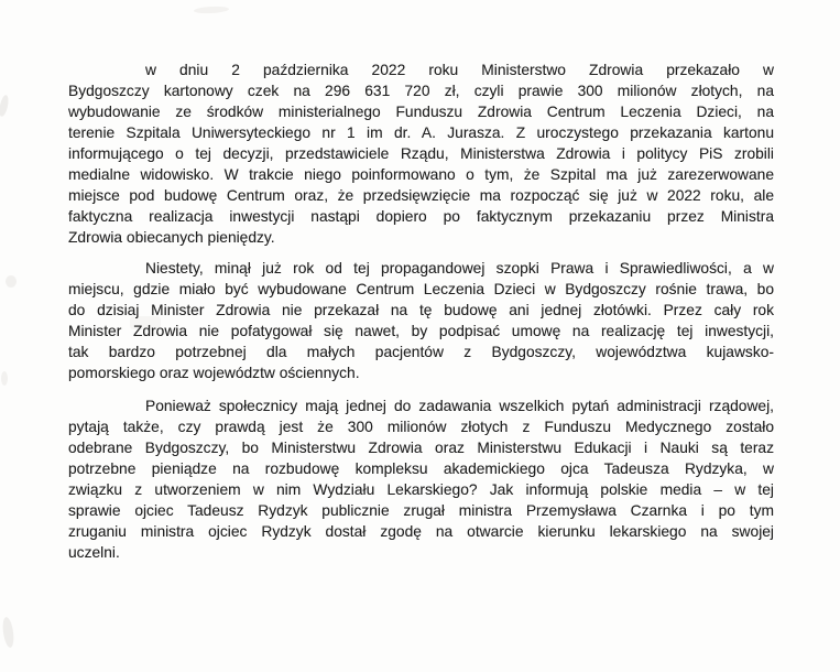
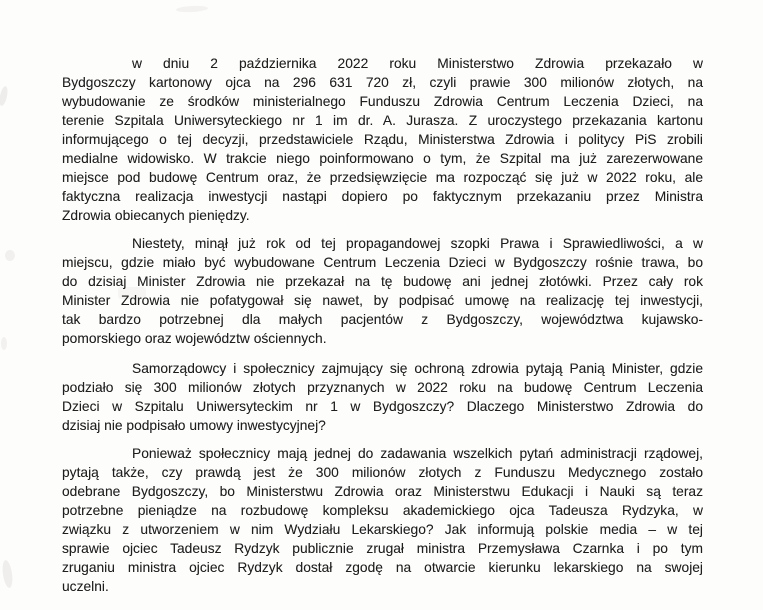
  w dniu 2 października 2022 roku Ministerstwo Zdrowia przekazało w
- Bydgoszczy kartonowy czek na 296 631 720 zł, czyli prawie 300 milionów złotych, na
+ Bydgoszczy kartonowy ojca na 296 631 720 zł, czyli prawie 300 milionów złotych, na
  wybudowanie ze środków ministerialnego Funduszu Zdrowia Centrum Leczenia Dzieci, na
  terenie Szpitala Uniwersyteckiego nr 1 im dr. A. Jurasza. Z uroczystego przekazania kartonu
  informującego o tej decyzji, przedstawiciele Rządu, Ministerstwa Zdrowia i politycy PiS zrobili
  medialne widowisko. W trakcie niego poinformowano o tym, że Szpital ma już zarezerwowane
  miejsce pod budowę Centrum oraz, że przedsięwzięcie ma rozpocząć się już w 2022 roku, ale
  faktyczna realizacja inwestycji nastąpi dopiero po faktycznym przekazaniu przez Ministra
  Zdrowia obiecanych pieniędzy.
  Niestety, minął już rok od tej propagandowej szopki Prawa i Sprawiedliwości, a w
  miejscu, gdzie miało być wybudowane Centrum Leczenia Dzieci w Bydgoszczy rośnie trawa, bo
  do dzisiaj Minister Zdrowia nie przekazał na tę budowę ani jednej złotówki. Przez cały rok
  Minister Zdrowia nie pofatygował się nawet, by podpisać umowę na realizację tej inwestycji,
  tak bardzo potrzebnej dla małych pacjentów z Bydgoszczy, województwa kujawsko-
  pomorskiego oraz województw ościennych.
+ Samorządowcy i społecznicy zajmujący się ochroną zdrowia pytają Panią Minister, gdzie
+ podziało się 300 milionów złotych przyznanych w 2022 roku na budowę Centrum Leczenia
+ Dzieci w Szpitalu Uniwersyteckim nr 1 w Bydgoszczy? Dlaczego Ministerstwo Zdrowia do
+ dzisiaj nie podpisało umowy inwestycyjnej?
  Ponieważ społecznicy mają jednej do zadawania wszelkich pytań administracji rządowej,
  pytają także, czy prawdą jest że 300 milionów złotych z Funduszu Medycznego zostało
  odebrane Bydgoszczy, bo Ministerstwu Zdrowia oraz Ministerstwu Edukacji i Nauki są teraz
  potrzebne pieniądze na rozbudowę kompleksu akademickiego ojca Tadeusza Rydzyka, w
  związku z utworzeniem w nim Wydziału Lekarskiego? Jak informują polskie media – w tej
  sprawie ojciec Tadeusz Rydzyk publicznie zrugał ministra Przemysława Czarnka i po tym
  zruganiu ministra ojciec Rydzyk dostał zgodę na otwarcie kierunku lekarskiego na swojej
  uczelni.
